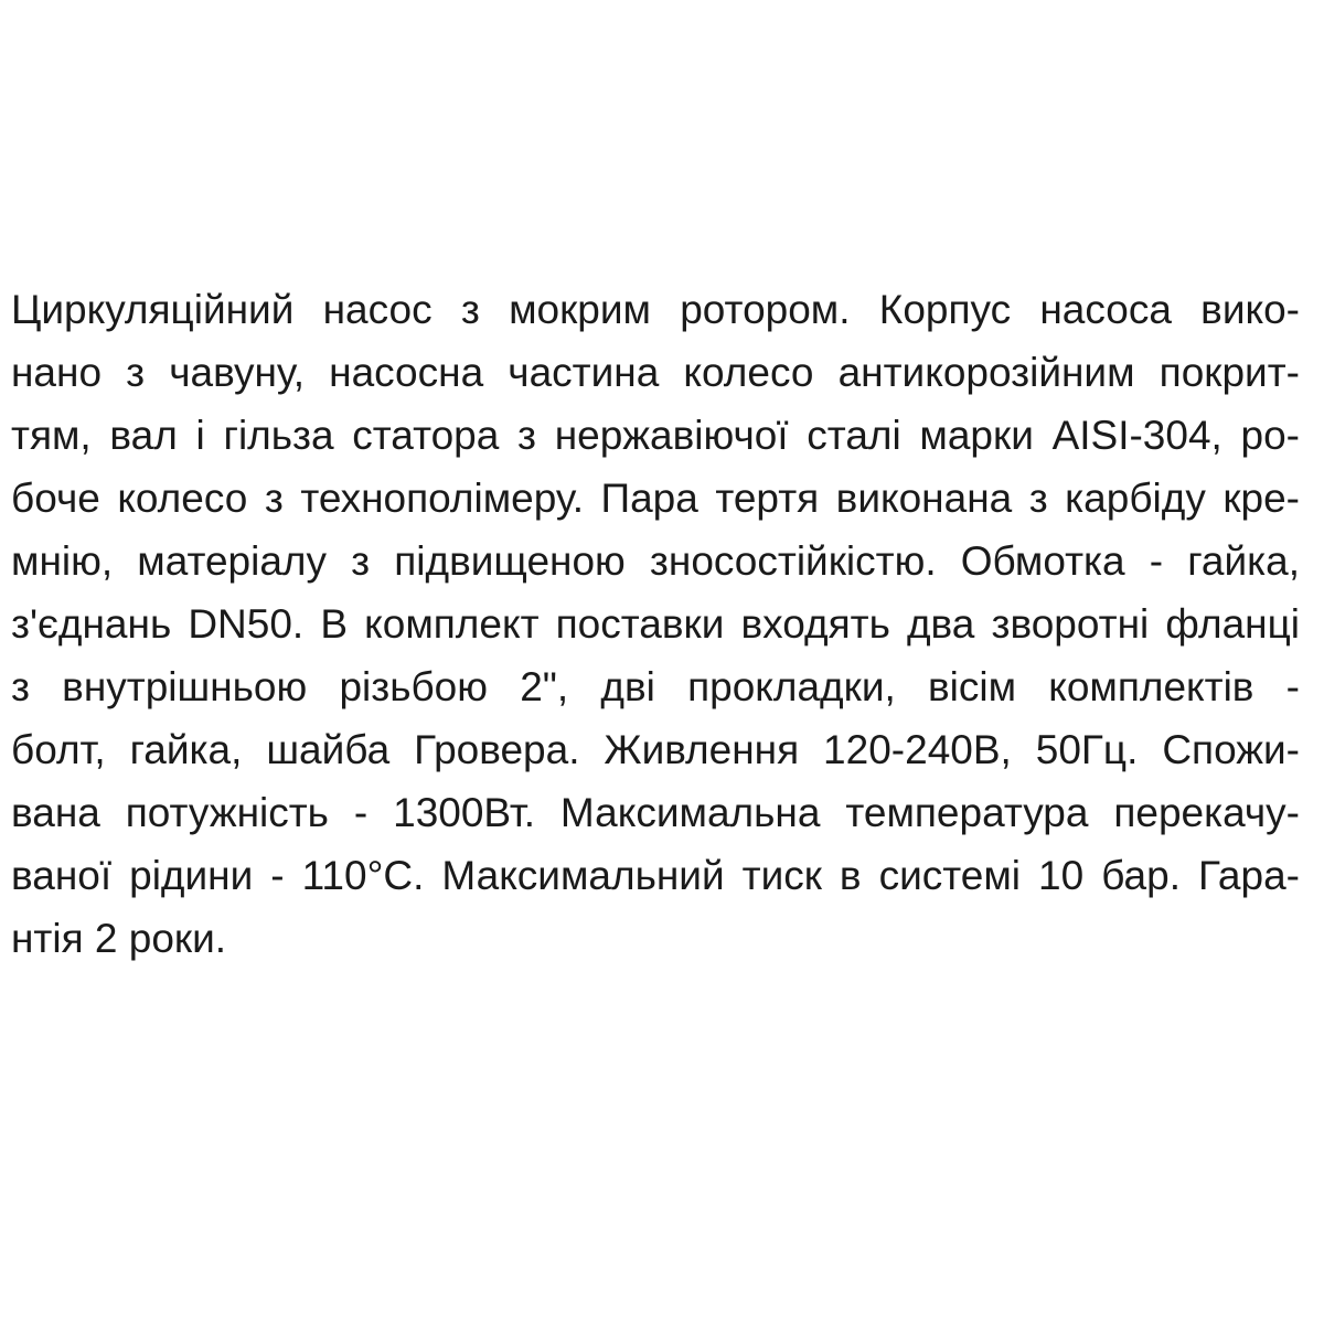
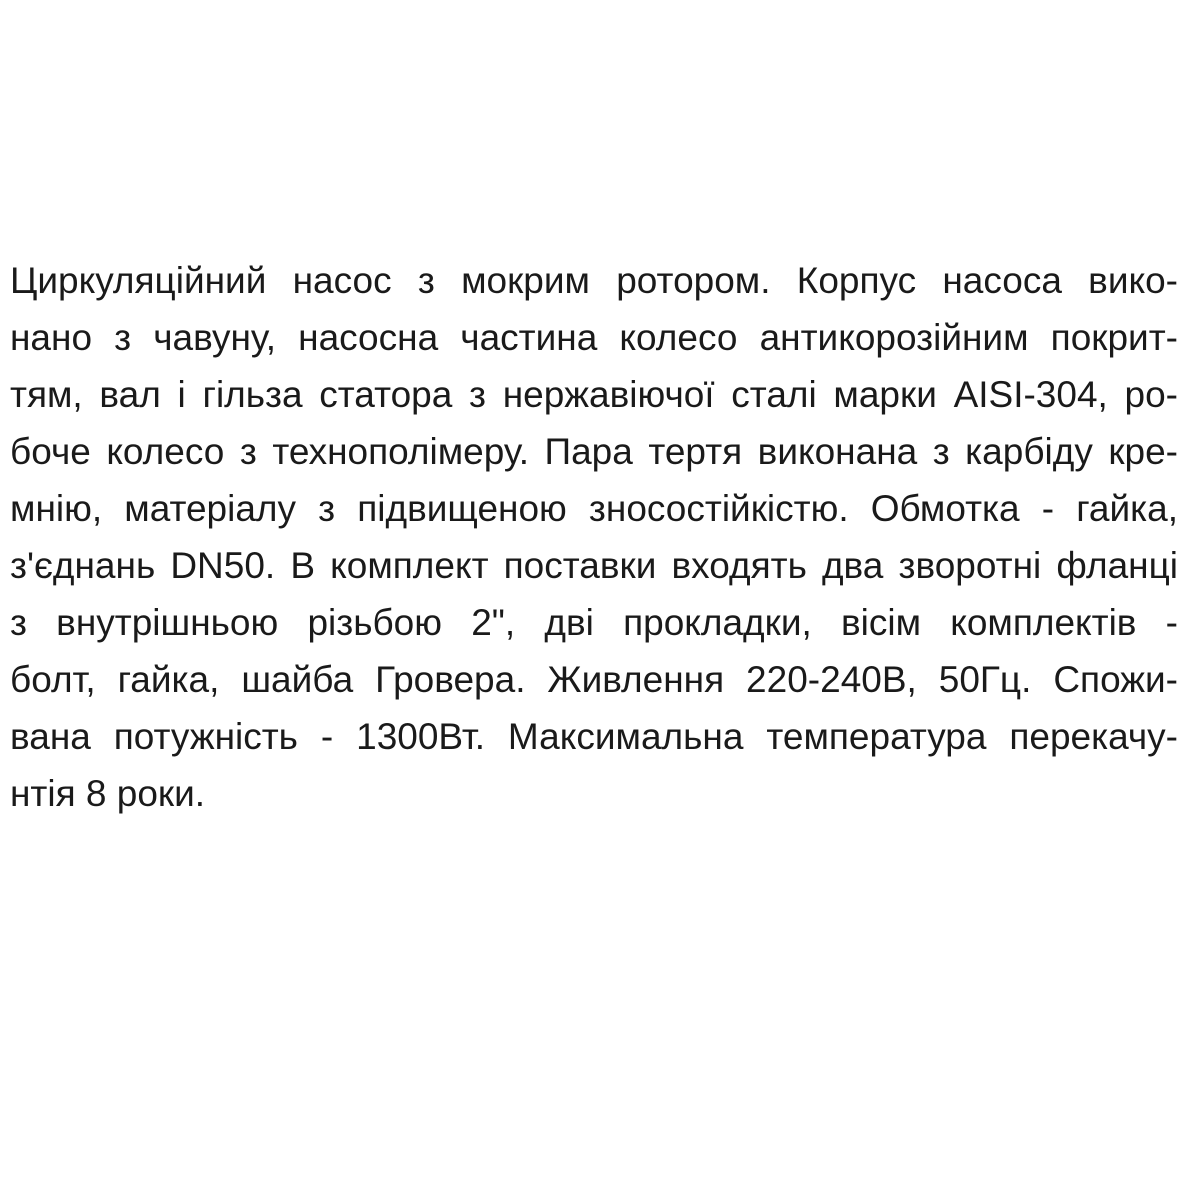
  Циркуляційний насос з мокрим ротором. Корпус насоса вико-
  нано з чавуну, насосна частина колесо антикорозійним покрит-
  тям, вал і гільза статора з нержавіючої сталі марки AISI-304, ро-
  боче колесо з технополімеру. Пара тертя виконана з карбіду кре-
  мнію, матеріалу з підвищеною зносостійкістю. Обмотка - гайка,
  з'єднань DN50. В комплект поставки входять два зворотні фланці
  з внутрішньою різьбою 2", дві прокладки, вісім комплектів -
- болт, гайка, шайба Гровера. Живлення 120-240В, 50Гц. Спожи-
+ болт, гайка, шайба Гровера. Живлення 220-240В, 50Гц. Спожи-
  вана потужність - 1300Вт. Максимальна температура перекачу-
- ваної рідини - 110°С. Максимальний тиск в системі 10 бар. Гара-
- нтія 2 роки.
+ нтія 8 роки.
